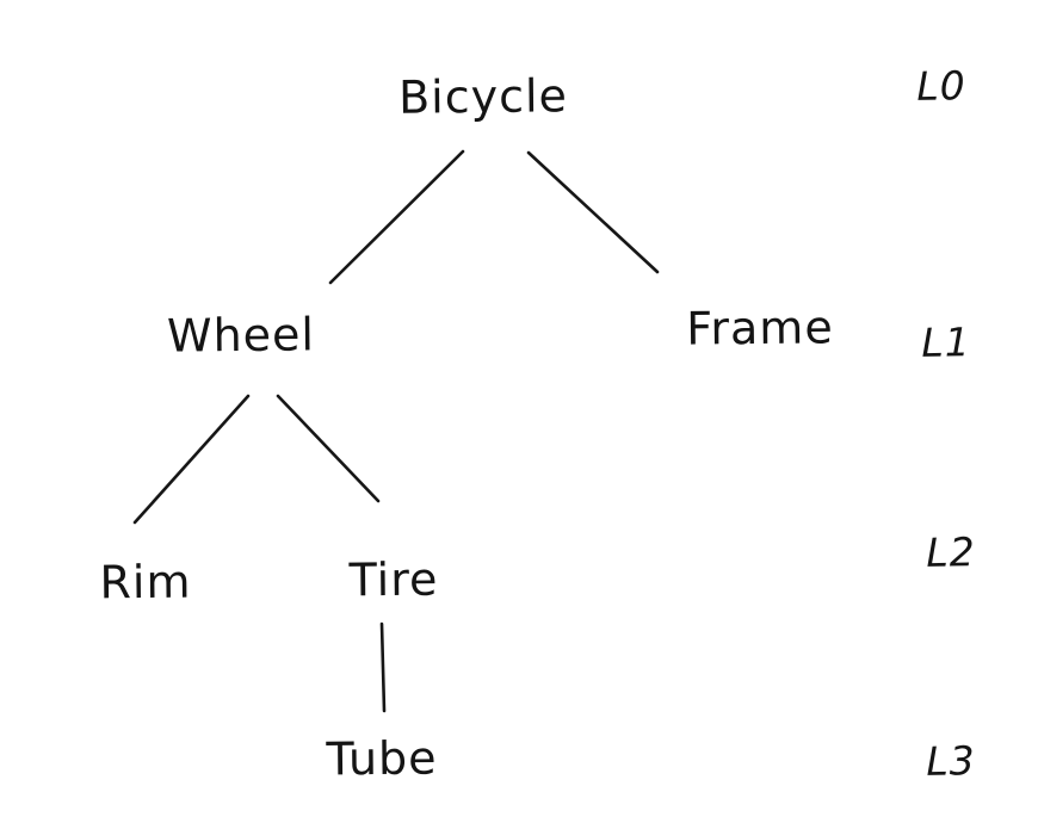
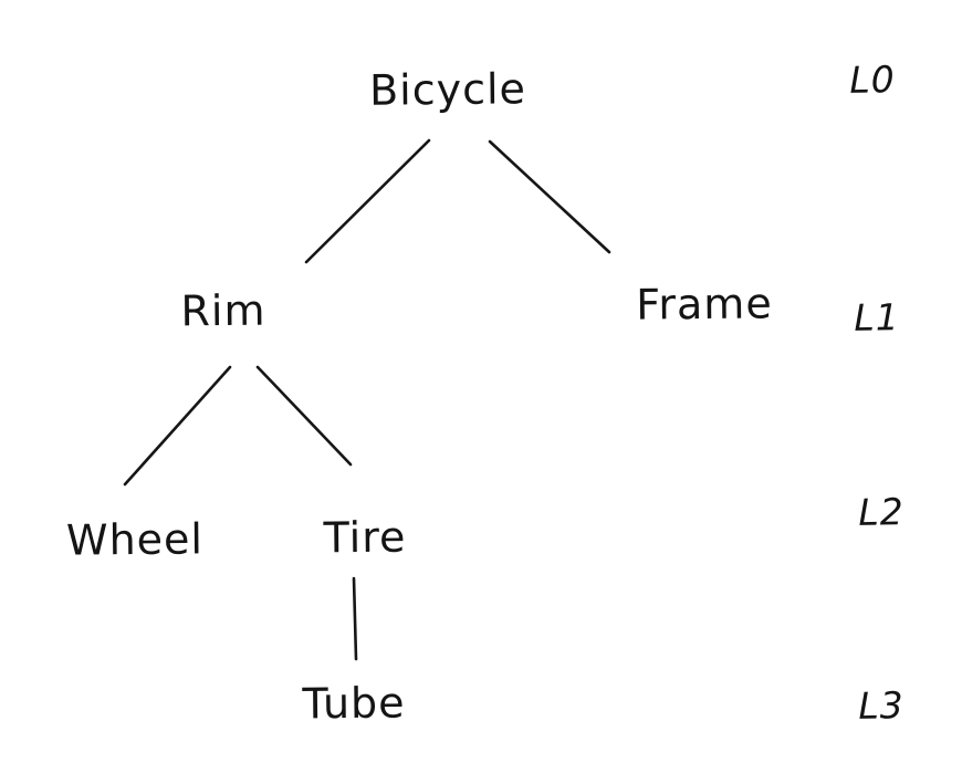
  Bicycle
- Wheel
+ Rim
  Frame
- Rim
+ Wheel
  Tire
  Tube
  L0
  L1
  L2
  L3
